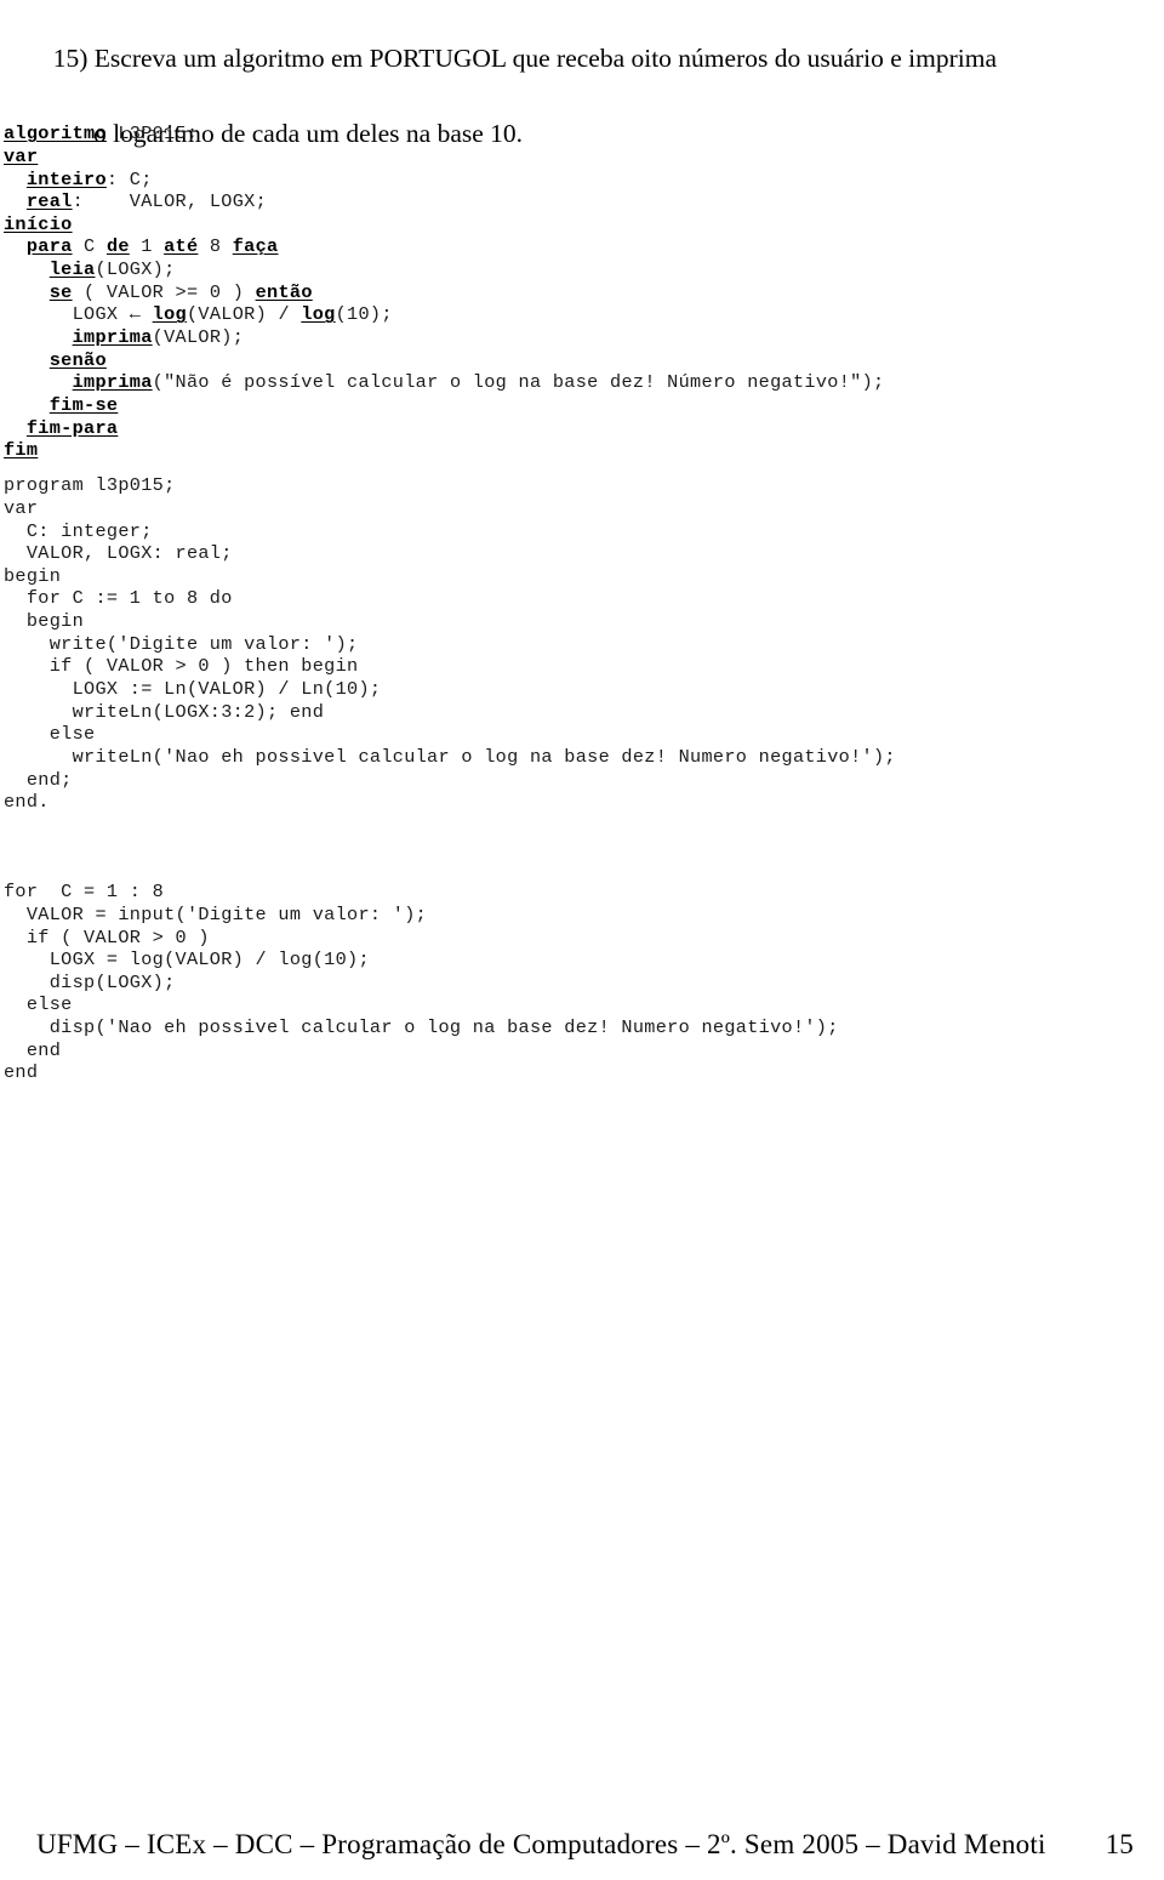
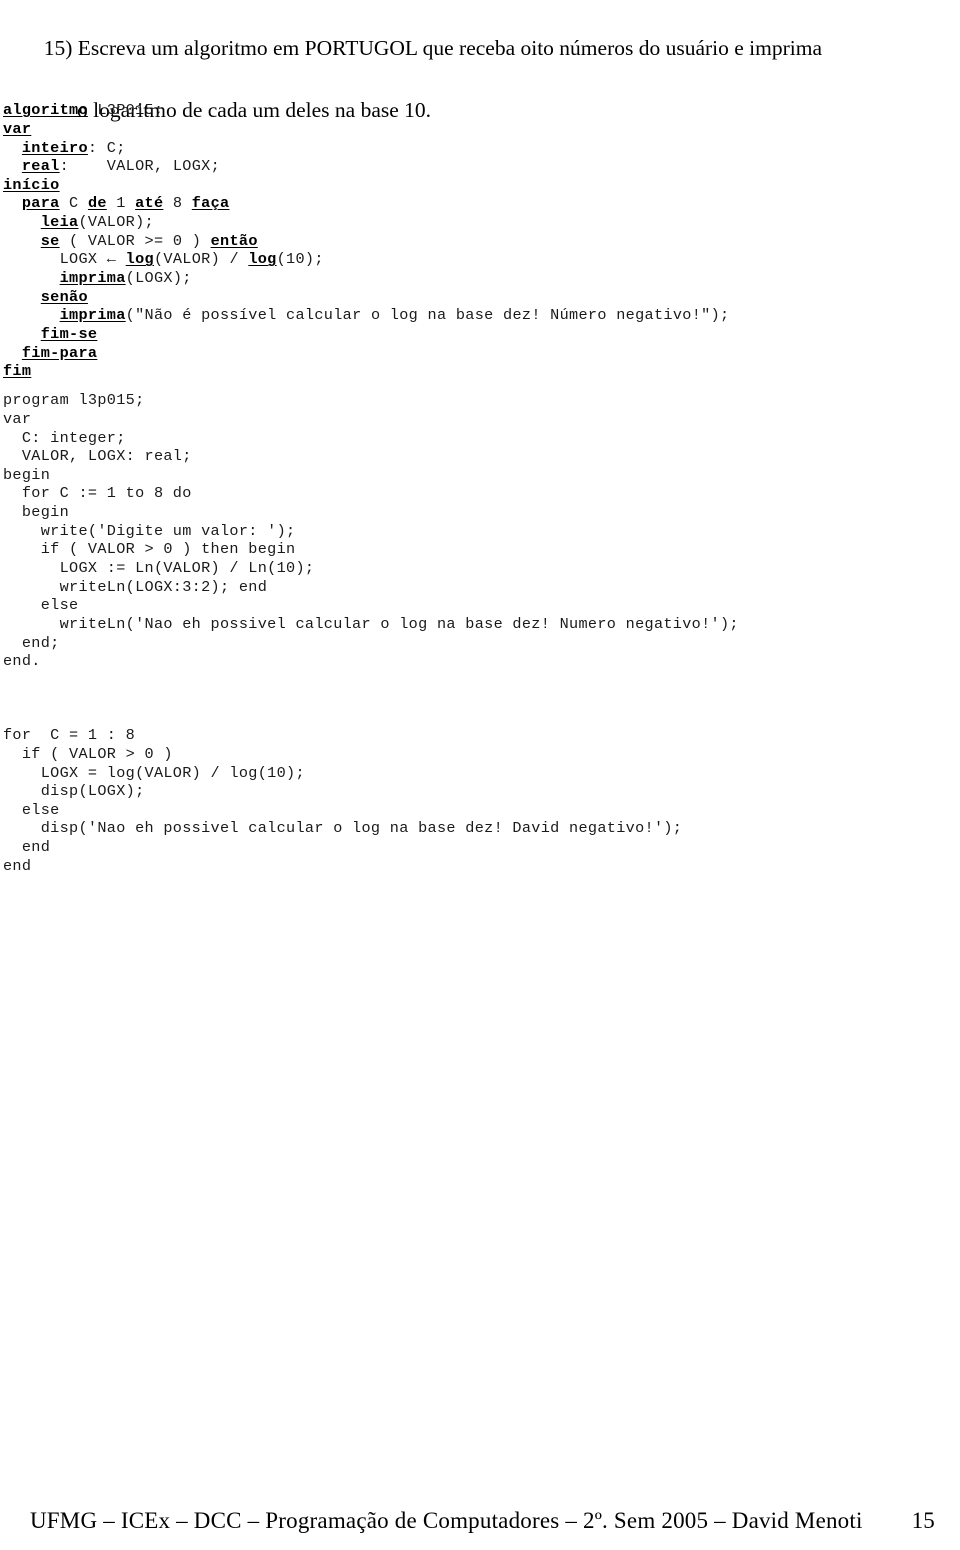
  15) Escreva um algoritmo em PORTUGOL que receba oito números do usuário e imprima
  o logaritmo de cada um deles na base 10.
  algoritmo L3P015;
  var
  inteiro: C;
  real: VALOR, LOGX;
  início
  para C de 1 até 8 faça
- leia(LOGX);
+ leia(VALOR);
  se ( VALOR >= 0 ) então
  LOGX ← log(VALOR) / log(10);
- imprima(VALOR);
+ imprima(LOGX);
  senão
  imprima("Não é possível calcular o log na base dez! Número negativo!");
  fim-se
  fim-para
  fim
  program l3p015;
  var
  C: integer;
  VALOR, LOGX: real;
  begin
  for C := 1 to 8 do
  begin
  write('Digite um valor: ');
  if ( VALOR > 0 ) then begin
  LOGX := Ln(VALOR) / Ln(10);
  writeLn(LOGX:3:2); end
  else
  writeLn('Nao eh possivel calcular o log na base dez! Numero negativo!');
  end;
  end.
  for C = 1 : 8
- VALOR = input('Digite um valor: ');
  if ( VALOR > 0 )
  LOGX = log(VALOR) / log(10);
  disp(LOGX);
  else
- disp('Nao eh possivel calcular o log na base dez! Numero negativo!');
+ disp('Nao eh possivel calcular o log na base dez! David negativo!');
  end
  end
  15
  UFMG – ICEx – DCC – Programação de Computadores – 2º. Sem 2005 – David Menoti
